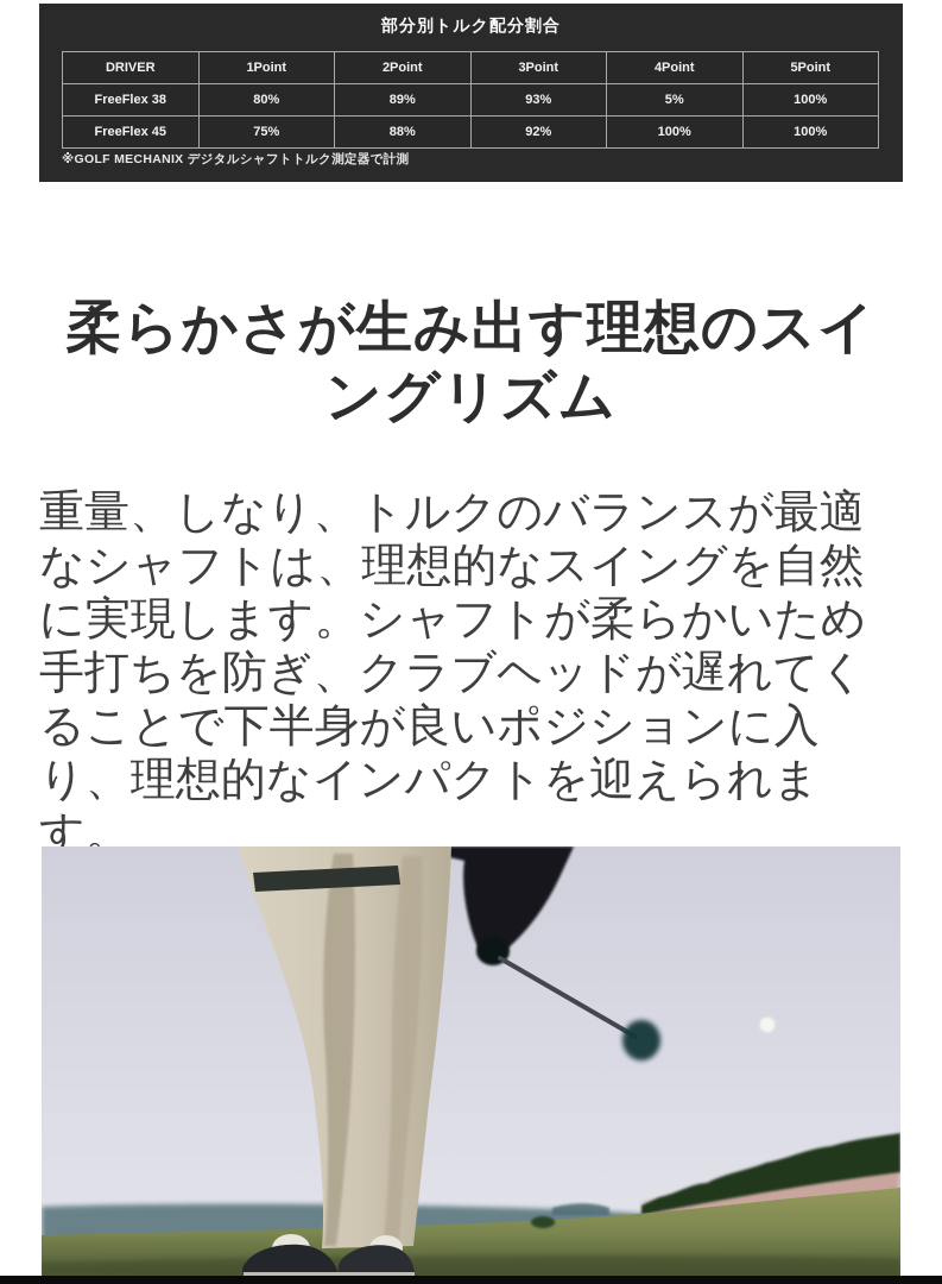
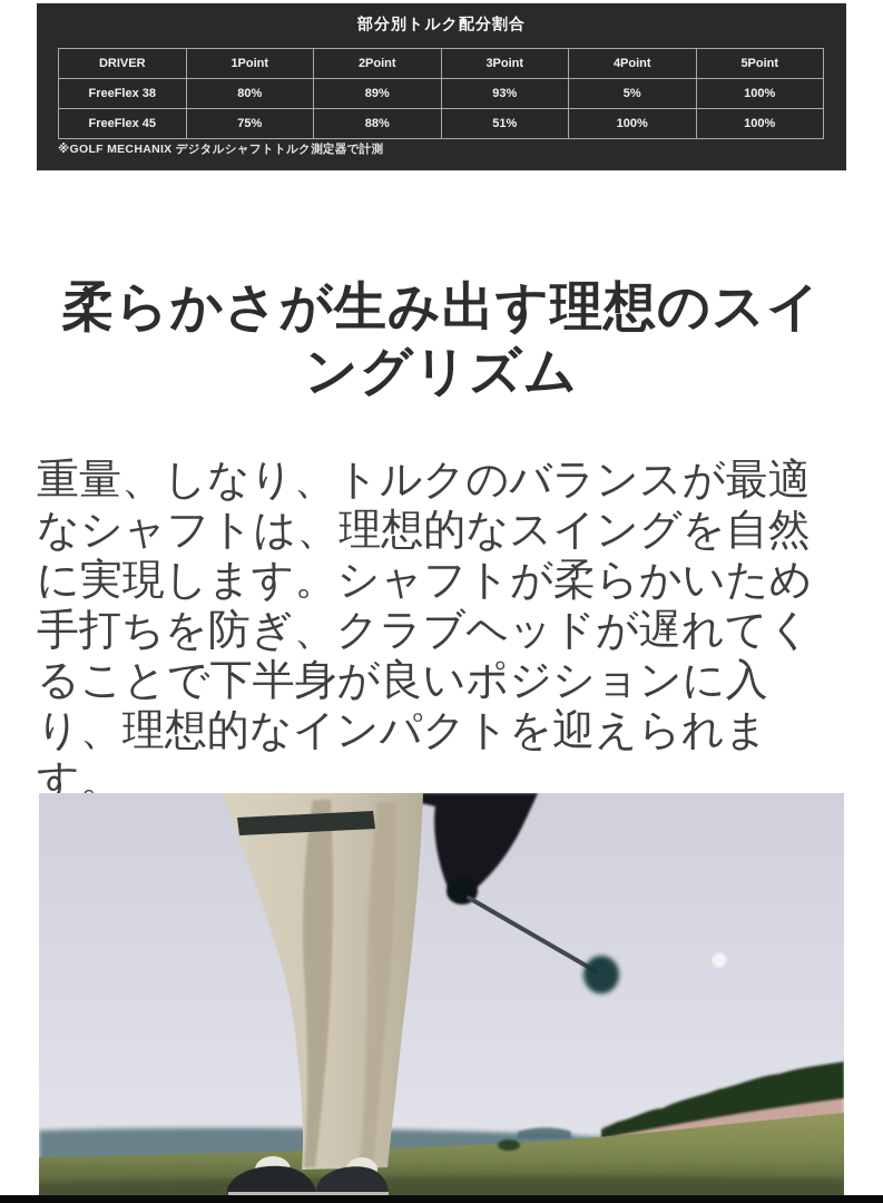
  部分別トルク配分割合
  DRIVER	1Point	2Point	3Point	4Point	5Point
  FreeFlex 38	80%	89%	93%	5%	100%
- FreeFlex 45	75%	88%	92%	100%	100%
+ FreeFlex 45	75%	88%	51%	100%	100%
  ※GOLF MECHANIX デジタルシャフトトルク測定器で計測
  柔らかさが生み出す理想のスイ
  ングリズム
  重量、しなり、トルクのバランスが最適なシャフトは、理想的なスイングを自然に実現します。シャフトが柔らかいため手打ちを防ぎ、クラブヘッドが遅れてくることで下半身が良いポジションに入り、理想的なインパクトを迎えられます。
